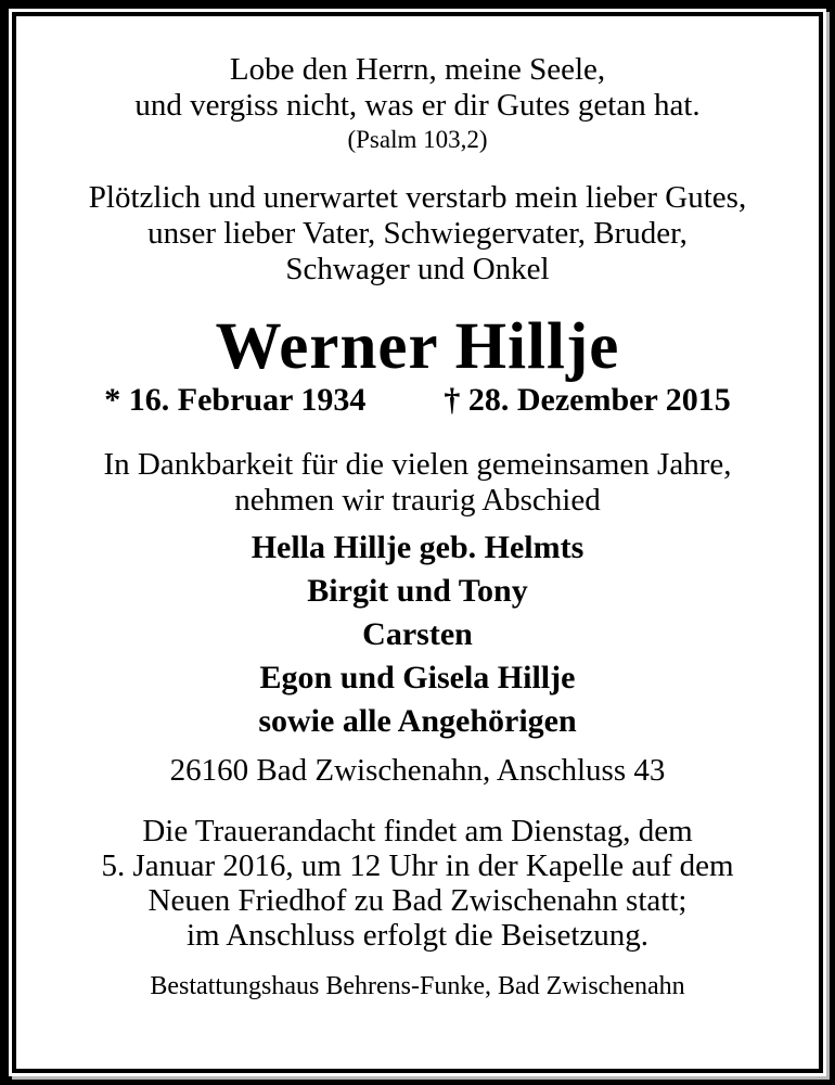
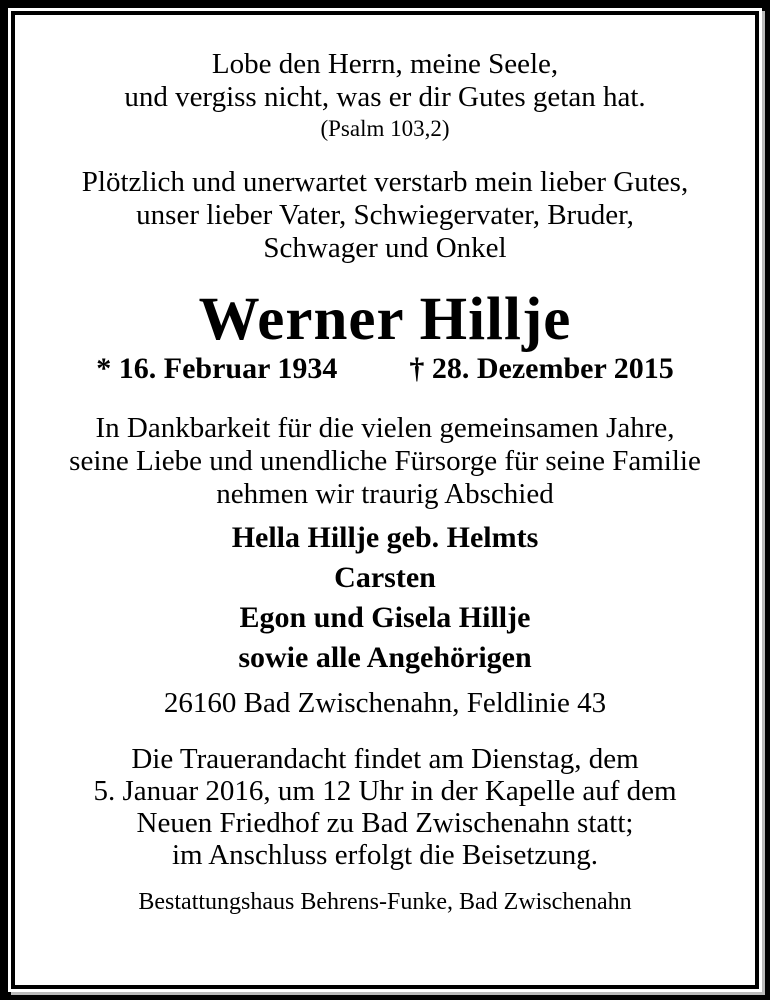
  Lobe den Herrn, meine Seele,
  und vergiss nicht, was er dir Gutes getan hat.
  (Psalm 103,2)
  Plötzlich und unerwartet verstarb mein lieber Gutes,
  unser lieber Vater, Schwiegervater, Bruder,
  Schwager und Onkel
  Werner Hillje
  * 16. Februar 1934
  † 28. Dezember 2015
  In Dankbarkeit für die vielen gemeinsamen Jahre,
+ seine Liebe und unendliche Fürsorge für seine Familie
  nehmen wir traurig Abschied
  Hella Hillje geb. Helmts
- Birgit und Tony
  Carsten
  Egon und Gisela Hillje
  sowie alle Angehörigen
- 26160 Bad Zwischenahn, Anschluss 43
+ 26160 Bad Zwischenahn, Feldlinie 43
  Die Trauerandacht findet am Dienstag, dem
  5. Januar 2016, um 12 Uhr in der Kapelle auf dem
  Neuen Friedhof zu Bad Zwischenahn statt;
  im Anschluss erfolgt die Beisetzung.
  Bestattungshaus Behrens-Funke, Bad Zwischenahn
